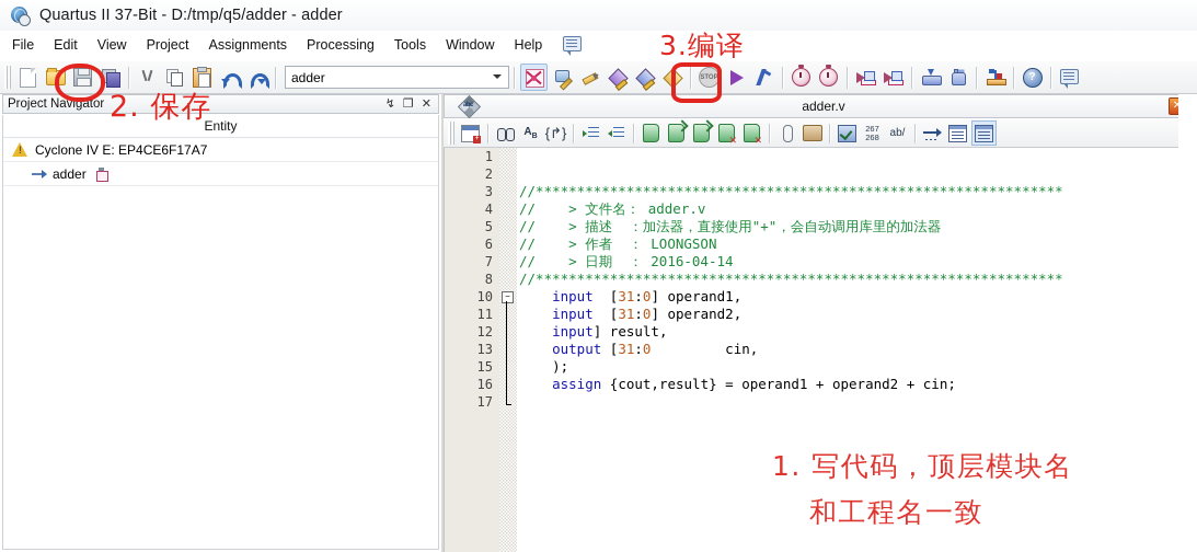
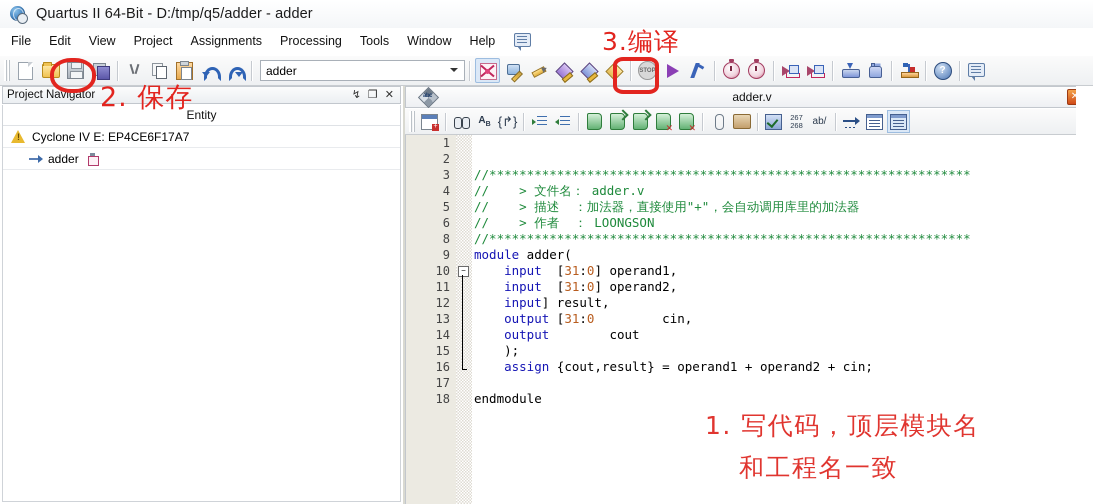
- Quartus II 37-Bit - D:/tmp/q5/adder - adder
+ Quartus II 64-Bit - D:/tmp/q5/adder - adder
  File
  Edit
  View
  Project
  Assignments
  Processing
  Tools
  Window
  Help
  adder
  ?
  Project Navigator
  ↯
  ❐
  ✕
  Entity
  Cyclone IV E: EP4CE6F17A7
  adder
  adder.v
  ✕
  {↱}
  267
  268
  ab/
  −
  1
  2
  3
  //****************************************************************
  4
  // > 文件名： adder.v
  5
  // > 描述 ：加法器，直接使用"+"，会自动调用库里的加法器
  6
  // > 作者 ： LOONGSON
- 7
- // > 日期 ： 2016-04-14
  8
  //****************************************************************
+ 9
+ module adder(
  10
  input [31:0] operand1,
  11
  input [31:0] operand2,
  12
  input] result,
  13
  output [31:0 cin,
+ 14
+ output cout
  15
  );
  16
  assign {cout,result} = operand1 + operand2 + cin;
  17
+ 18
+ endmodule
  2. 保存
  3.编译
  1. 写代码，顶层模块名
  和工程名一致
